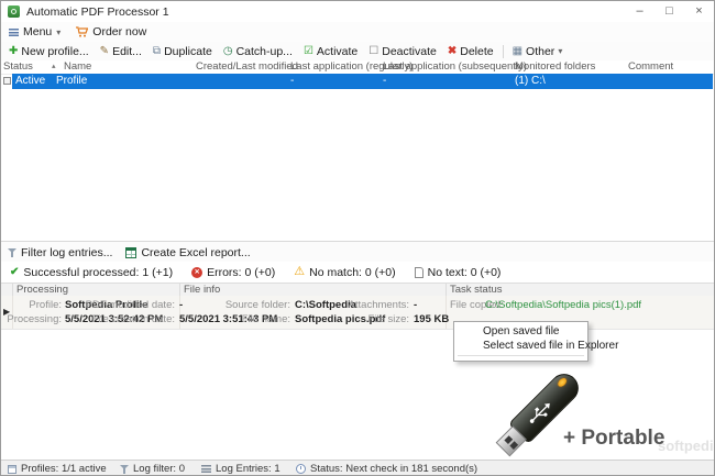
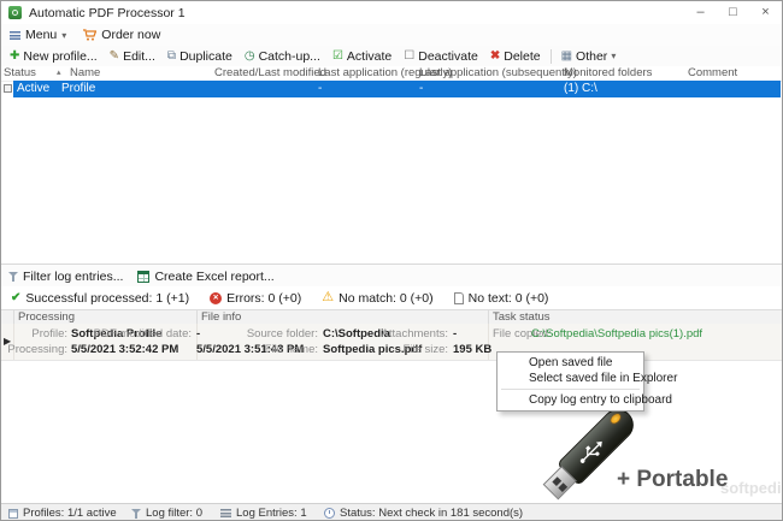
  Automatic PDF Processor 1
  –
  □
  ×
  Menu
  ▾
  Order now
  ✚
  New profile...
  ✎
  Edit...
  ⧉
  Duplicate
  ◷
  Catch-up...
  ☑
  Activate
  ☐
  Deactivate
  ✖
  Delete
  ▦
  Other
  ▾
  Status
  Name
  Created/Last modified
  Last application (regularly)
  Last application (subsequently)
  Monitored folders
  Comment
  Active
  Profile
  -
  -
  (1) C:\
  Filter log entries...
  Create Excel report...
  ✔
  Successful processed: 1 (+1)
  Errors: 0 (+0)
  ⚠
  No match: 0 (+0)
  No text: 0 (+0)
  Processing
  File info
  Task status
  ▶
  Profile:
  Softpedia Profile
  Processing:
  5/5/2021 3:52:42 PM
  PDF modified date:
  -
- File creation date:
  5/5/2021 3:51:43 PM
  Source folder:
  C:\Softpedia
  File name:
  Softpedia pics.pdf
  Attachments:
  -
  File size:
  195 KB
  File copied:
  C:\Softpedia\Softpedia pics(1).pdf
  Open saved file
  Select saved file in Explorer
+ Copy log entry to clipboard
  + Portable
  softpedi
  Profiles: 1/1 active
  Log filter: 0
  Log Entries: 1
  Status: Next check in 181 second(s)
